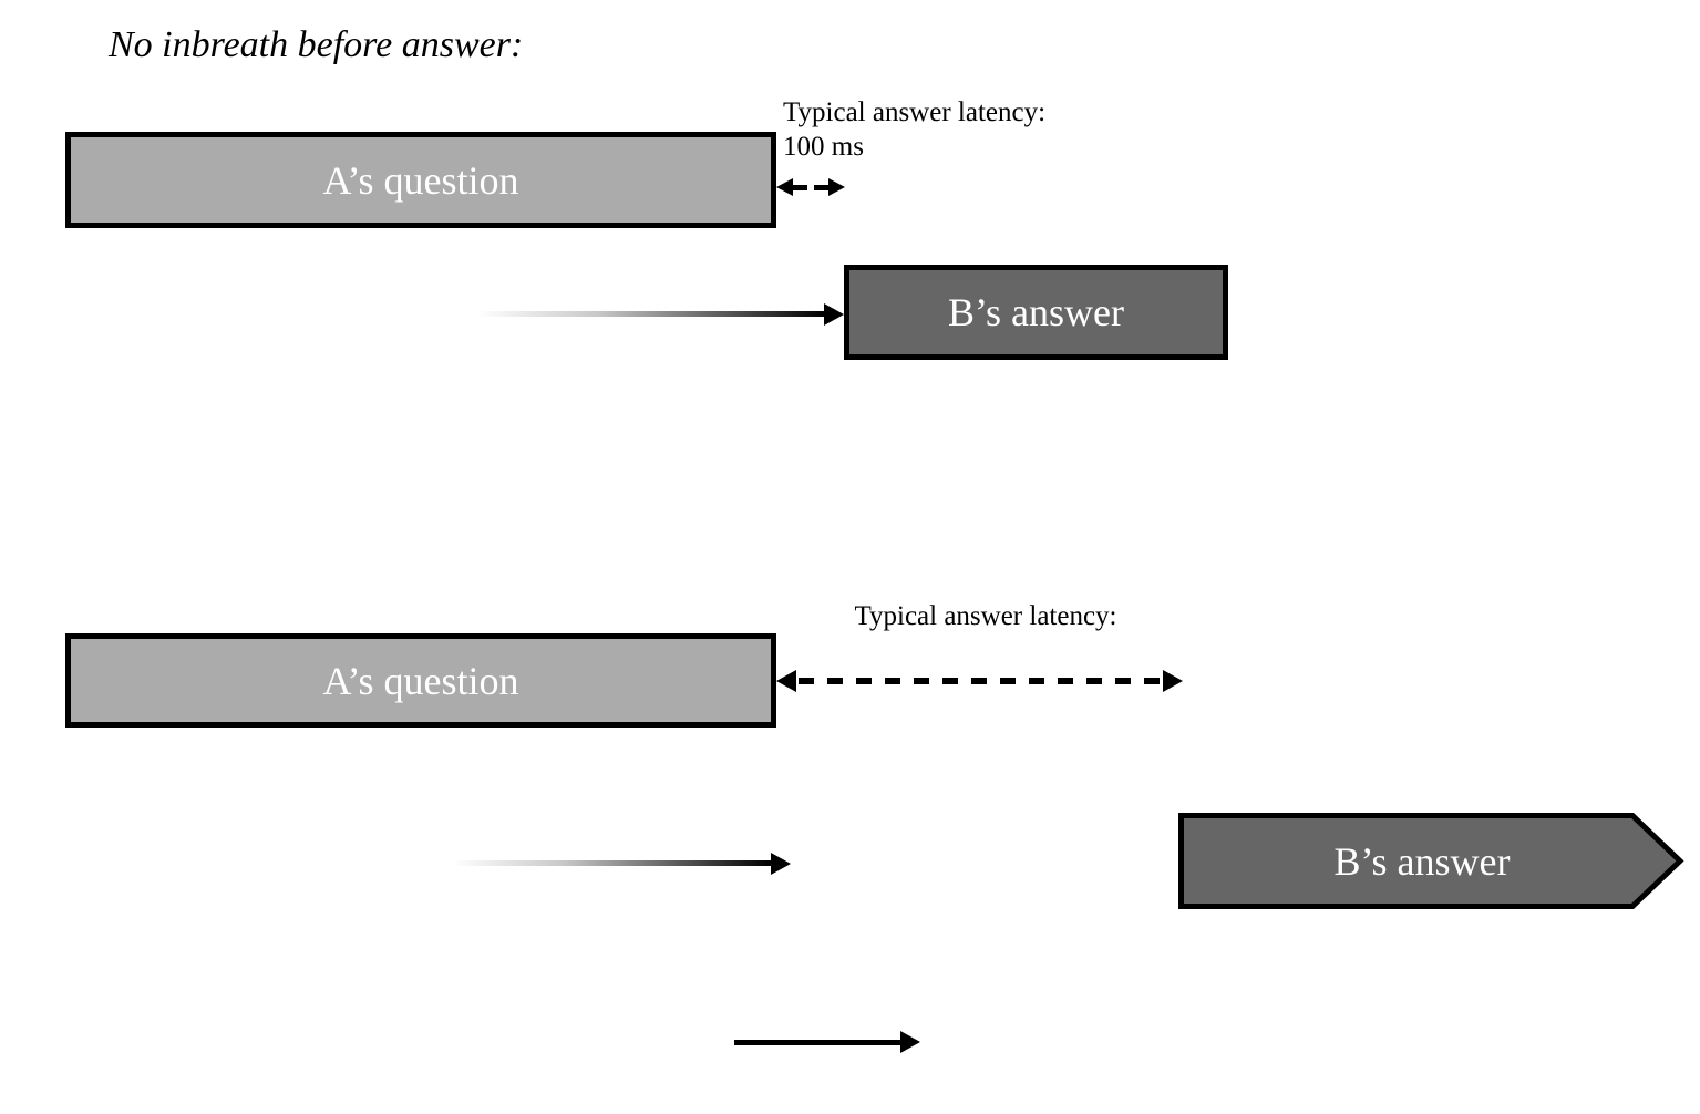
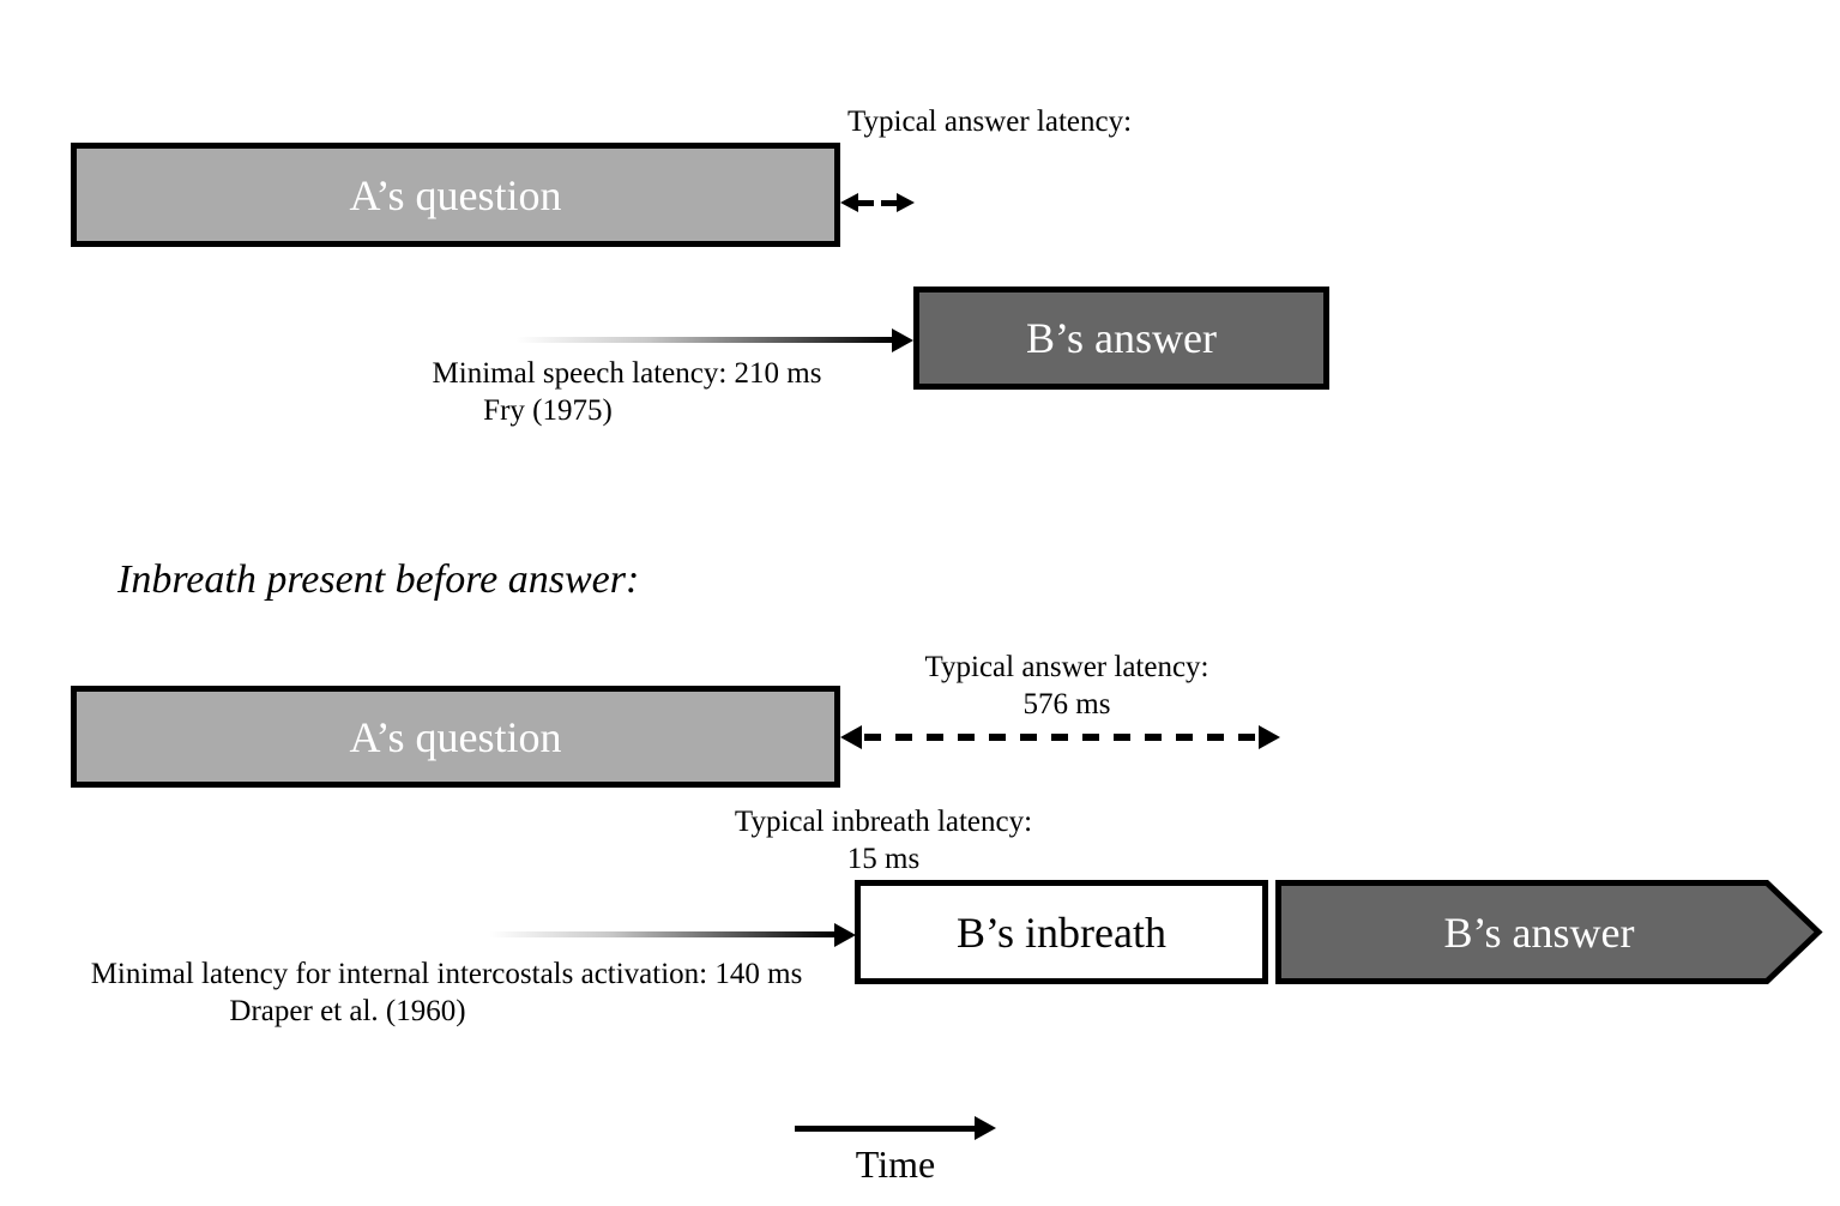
- No inbreath before answer:
  A’s question
  Typical answer latency:
- 100 ms
  B’s answer
+ Minimal speech latency: 210 ms
+ Fry (1975)
+ Inbreath present before answer:
  A’s question
  Typical answer latency:
+ 576 ms
+ Typical inbreath latency:
+ 15 ms
+ B’s inbreath
  B’s answer
+ Minimal latency for internal intercostals activation: 140 ms
+ Draper et al. (1960)
+ Time
